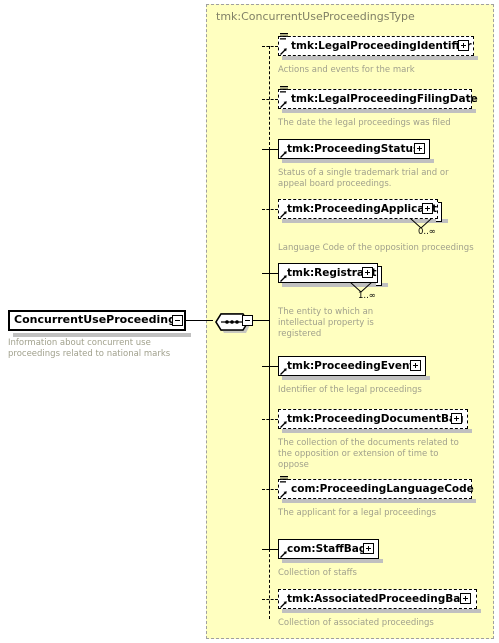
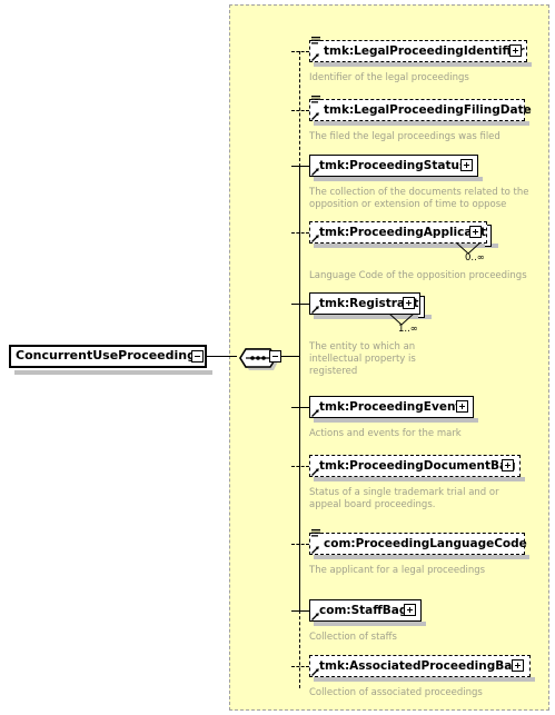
- tmk:ConcurrentUseProceedingsType
  ConcurrentUseProceedin
- Information about concurrent use proceedings related to national marks
  tmk:LegalProceedingIdentif
- Actions and events for the mark
+ Identifier of the legal proceedings
  tmk:LegalProceedingFilingDate
- The date the legal proceedings was filed
+ The filed the legal proceedings was filed
  tmk:ProceedingStatu
- Status of a single trademark trial and or appeal board proceedings.
+ The collection of the documents related to the opposition or extension of time to oppose
  tmk:ProceedingApplicat
  0..∞
  Language Code of the opposition proceedings
  tmk:Registrat
  1..∞
  The entity to which an intellectual property is registered
  tmk:ProceedingEven
- Identifier of the legal proceedings
+ Actions and events for the mark
  tmk:ProceedingDocumentB
- The collection of the documents related to the opposition or extension of time to oppose
+ Status of a single trademark trial and or appeal board proceedings.
  com:ProceedingLanguageCode
  The applicant for a legal proceedings
  com:StaffBa
  Collection of staffs
  tmk:AssociatedProceedingBa
  Collection of associated proceedings
